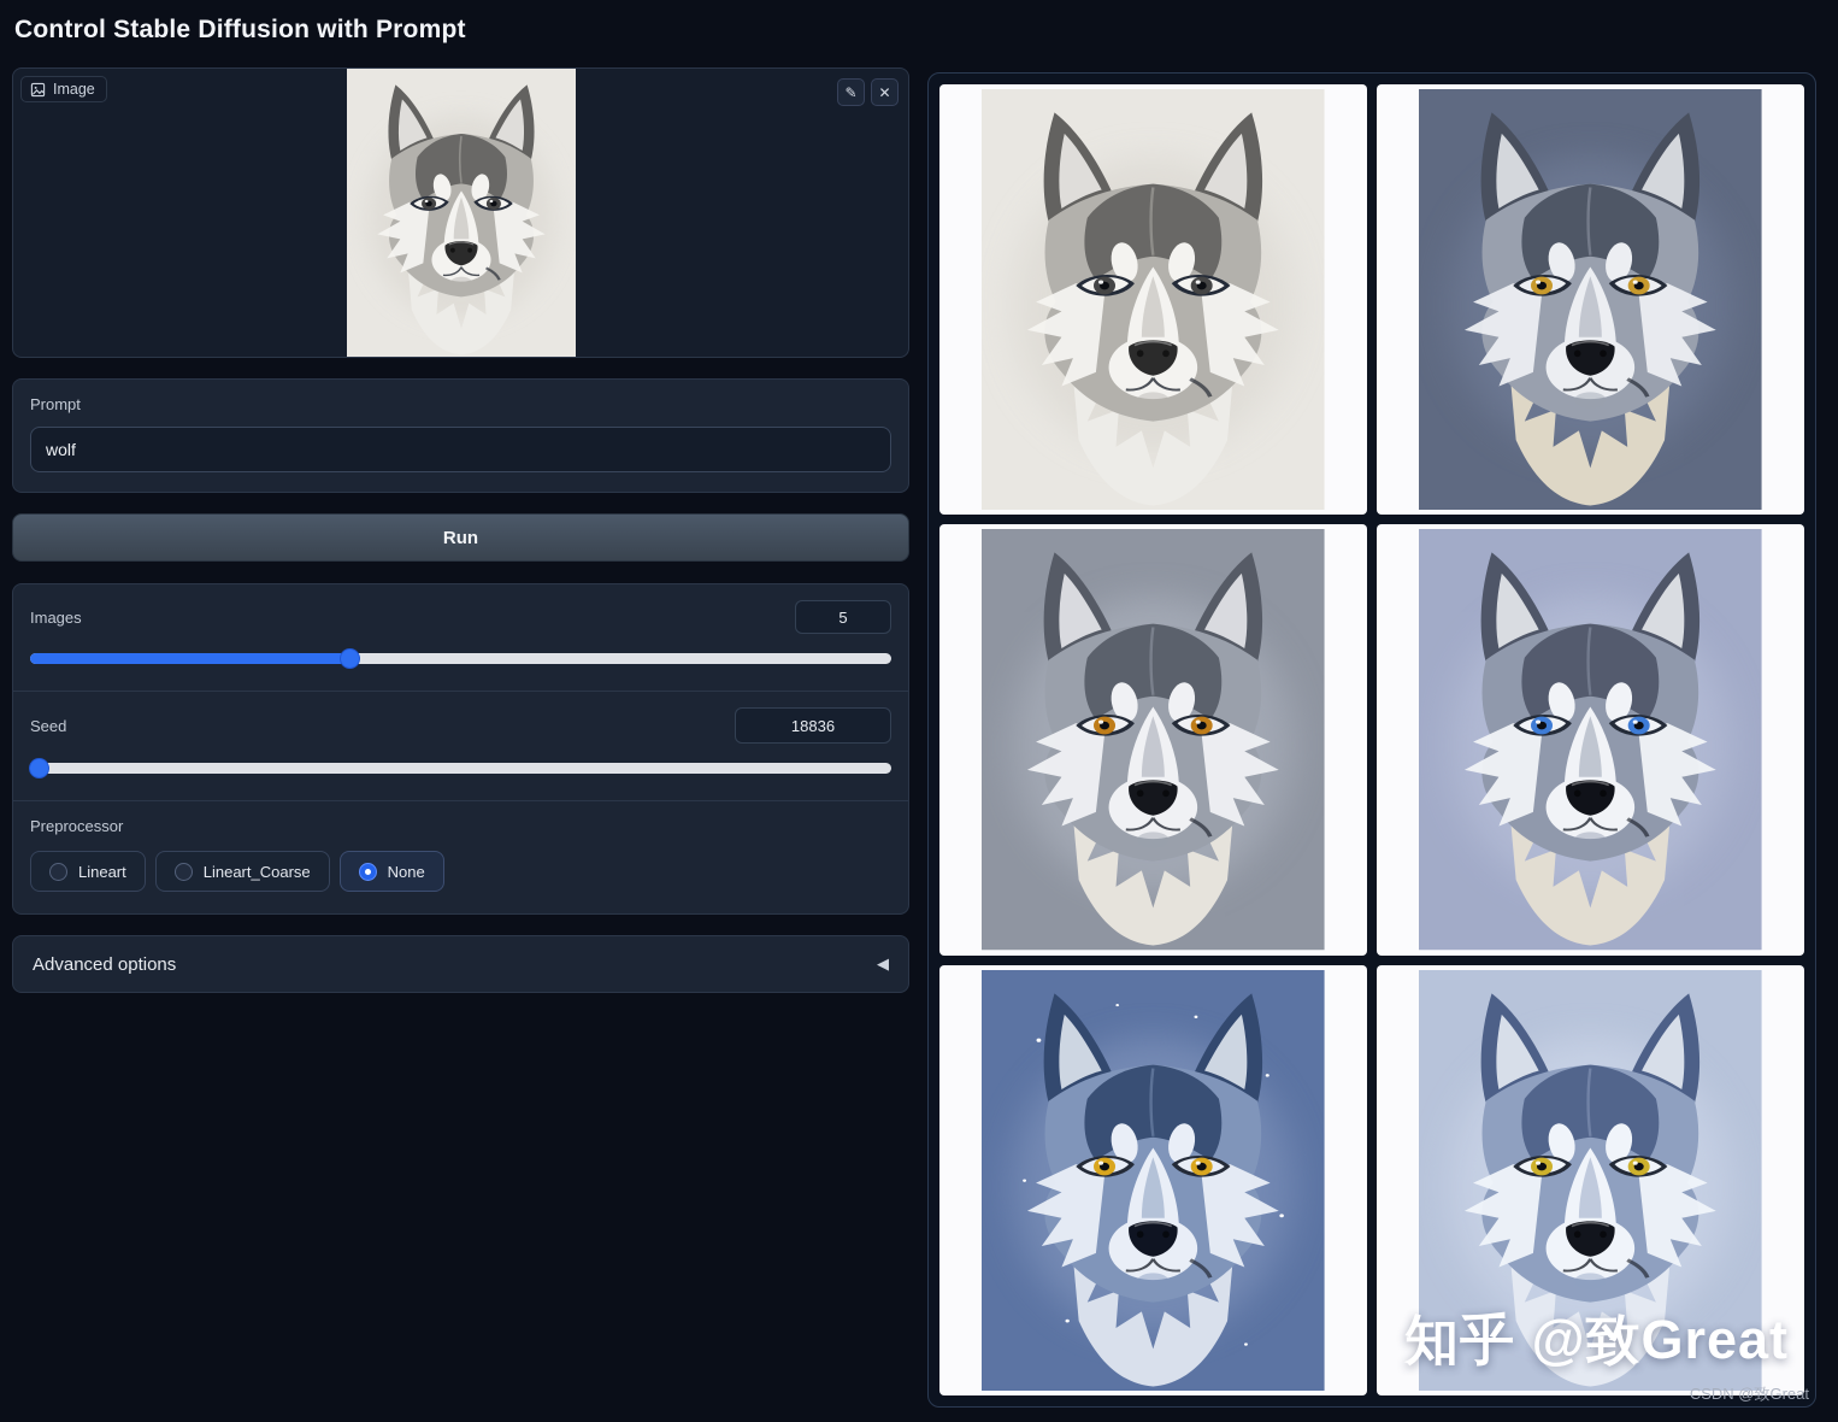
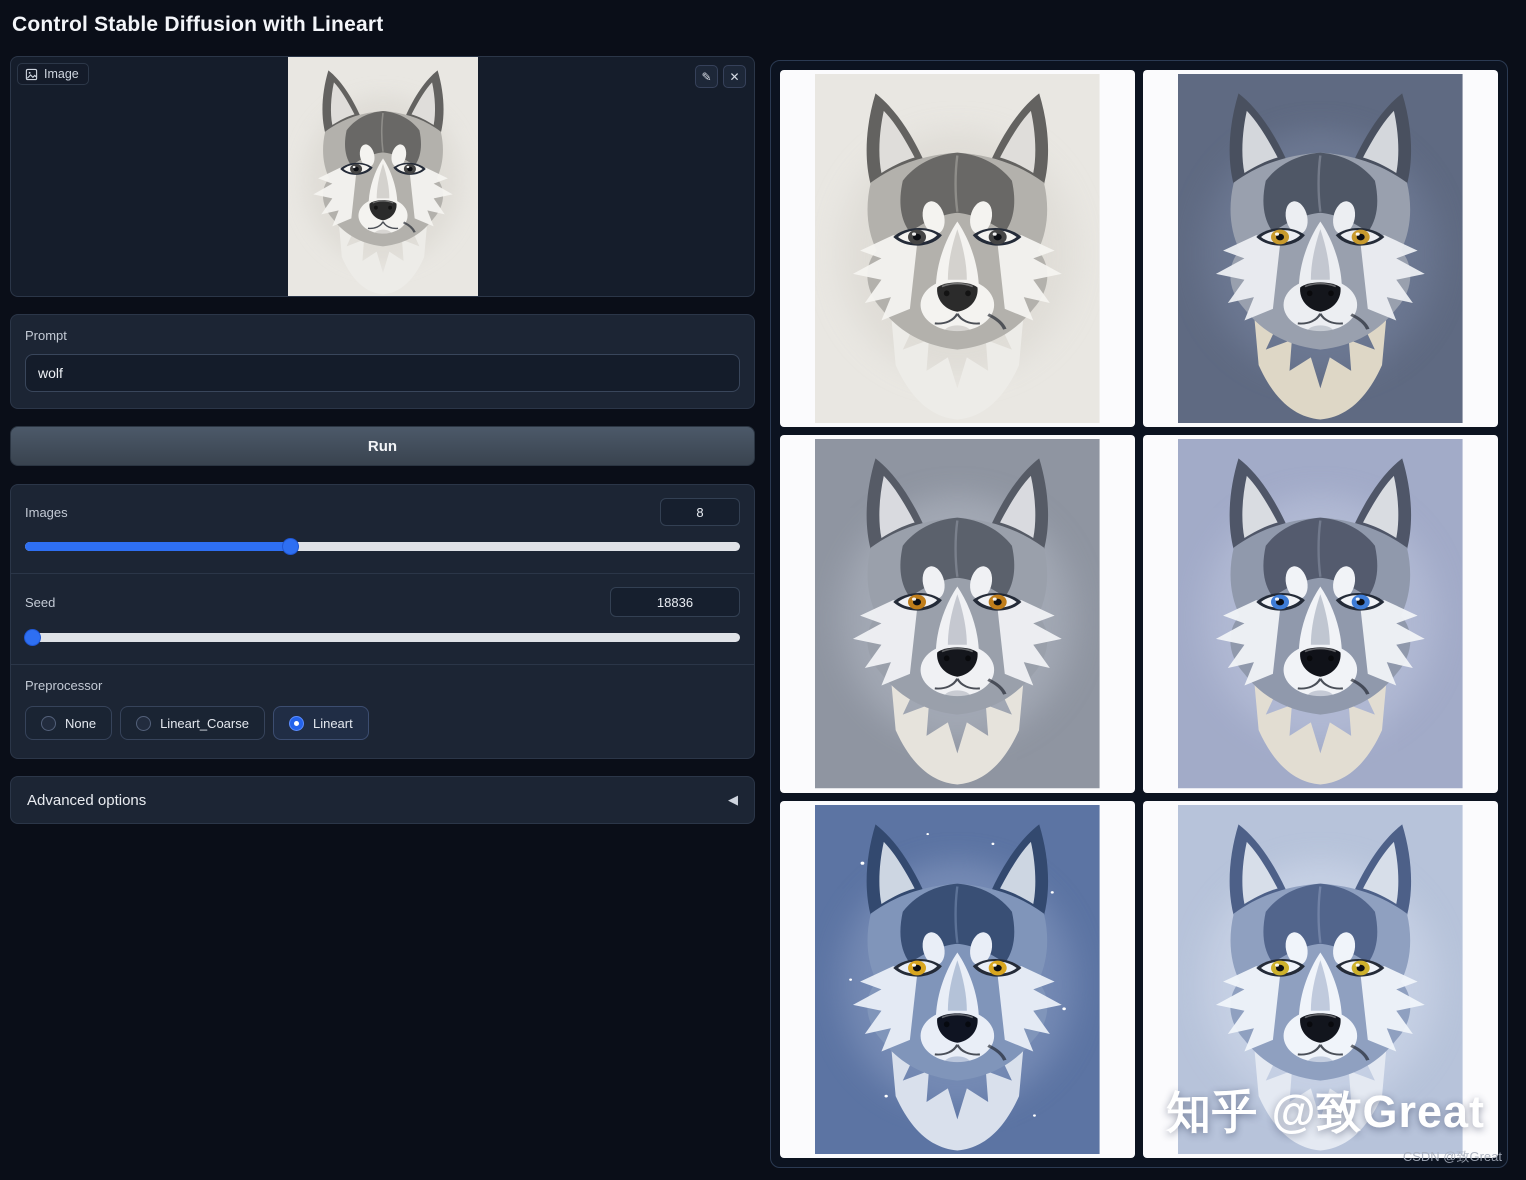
- Control Stable Diffusion with Prompt
+ Control Stable Diffusion with Lineart
  Image
  ✎
  ✕
  Prompt
  wolf
  Run
  Images
- 5
+ 8
  Seed
  18836
  Preprocessor
- Lineart
+ None
  Lineart_Coarse
- None
+ Lineart
  Advanced options
  ◀
  知乎 @致Great
  CSDN @致Great
